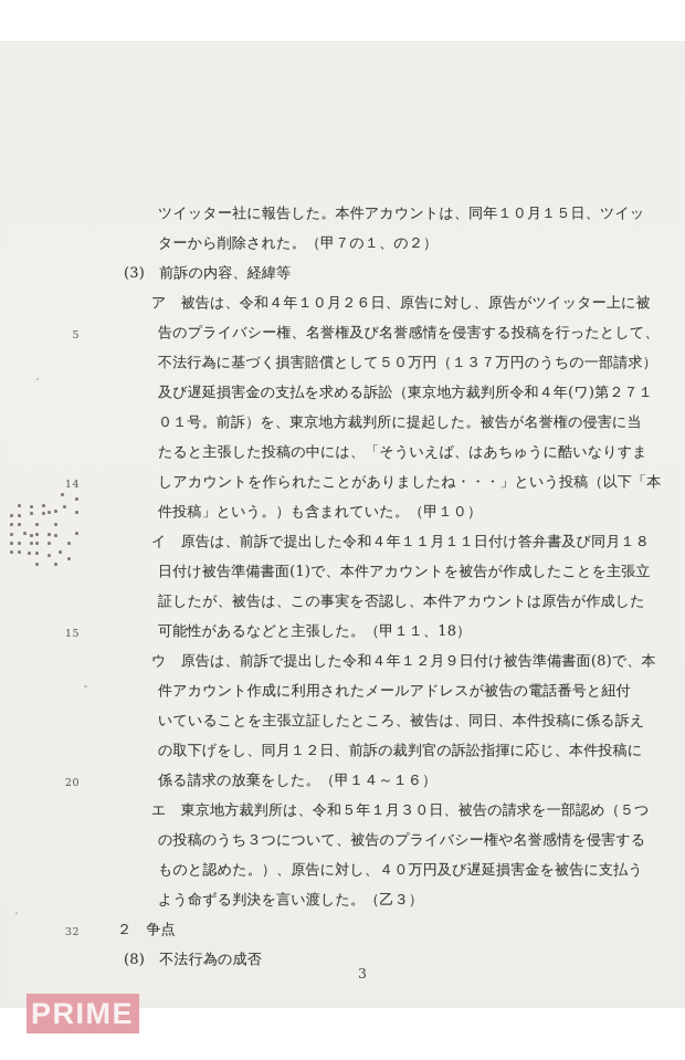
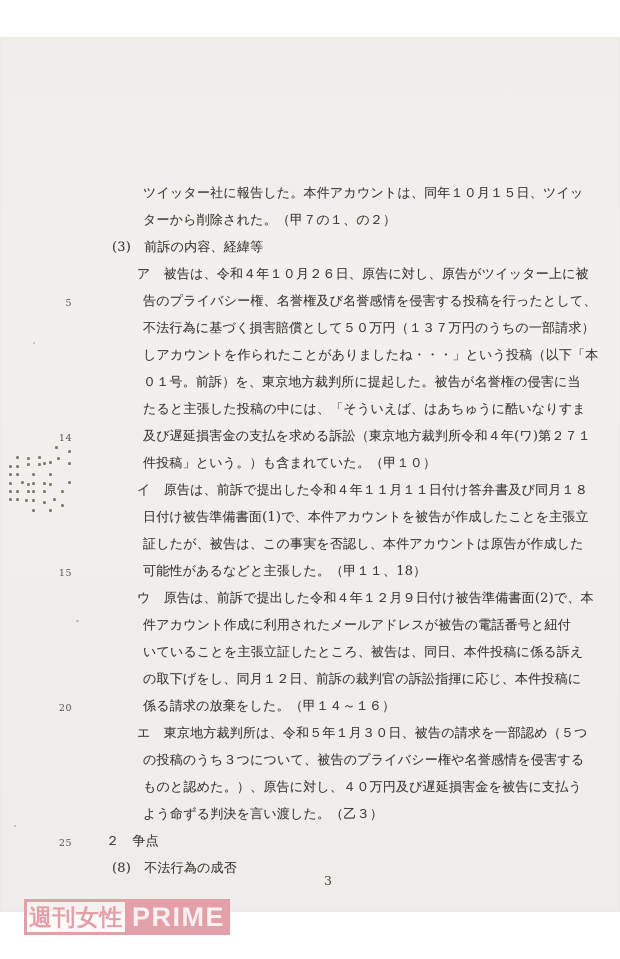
  ツイッター社に報告した。本件アカウントは、同年１０月１５日、ツイッ
  ターから削除された。（甲７の１、の２）
  (3) 前訴の内容、経緯等
  ア 被告は、令和４年１０月２６日、原告に対し、原告がツイッター上に被
  告のプライバシー権、名誉権及び名誉感情を侵害する投稿を行ったとして、
  不法行為に基づく損害賠償として５０万円（１３７万円のうちの一部請求）
- 及び遅延損害金の支払を求める訴訟（東京地方裁判所令和４年(ワ)第２７１
+ しアカウントを作られたことがありましたね・・・」という投稿（以下「本
  ０１号。前訴）を、東京地方裁判所に提起した。被告が名誉権の侵害に当
  たると主張した投稿の中には、「そういえば、はあちゅうに酷いなりすま
- しアカウントを作られたことがありましたね・・・」という投稿（以下「本
+ 及び遅延損害金の支払を求める訴訟（東京地方裁判所令和４年(ワ)第２７１
  件投稿」という。）も含まれていた。（甲１０）
  イ 原告は、前訴で提出した令和４年１１月１１日付け答弁書及び同月１８
  日付け被告準備書面(1)で、本件アカウントを被告が作成したことを主張立
  証したが、被告は、この事実を否認し、本件アカウントは原告が作成した
  可能性があるなどと主張した。（甲１１、18）
- ウ 原告は、前訴で提出した令和４年１２月９日付け被告準備書面(8)で、本
+ ウ 原告は、前訴で提出した令和４年１２月９日付け被告準備書面(2)で、本
  件アカウント作成に利用されたメールアドレスが被告の電話番号と紐付
  いていることを主張立証したところ、被告は、同日、本件投稿に係る訴え
  の取下げをし、同月１２日、前訴の裁判官の訴訟指揮に応じ、本件投稿に
  係る請求の放棄をした。（甲１４～１６）
  エ 東京地方裁判所は、令和５年１月３０日、被告の請求を一部認め（５つ
  の投稿のうち３つについて、被告のプライバシー権や名誉感情を侵害する
  ものと認めた。）、原告に対し、４０万円及び遅延損害金を被告に支払う
  よう命ずる判決を言い渡した。（乙３）
  ２ 争点
  (8) 不法行為の成否
  5
  14
  15
  20
- 32
+ 25
  3
+ 週刊女性
  PRIME
